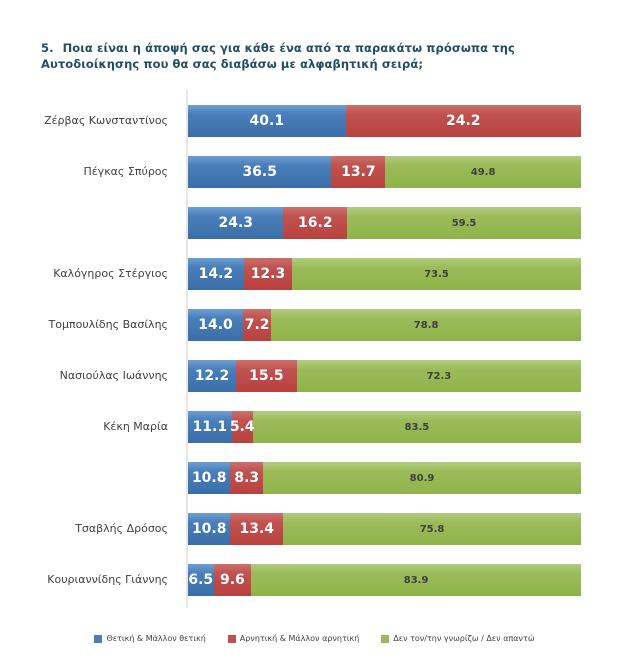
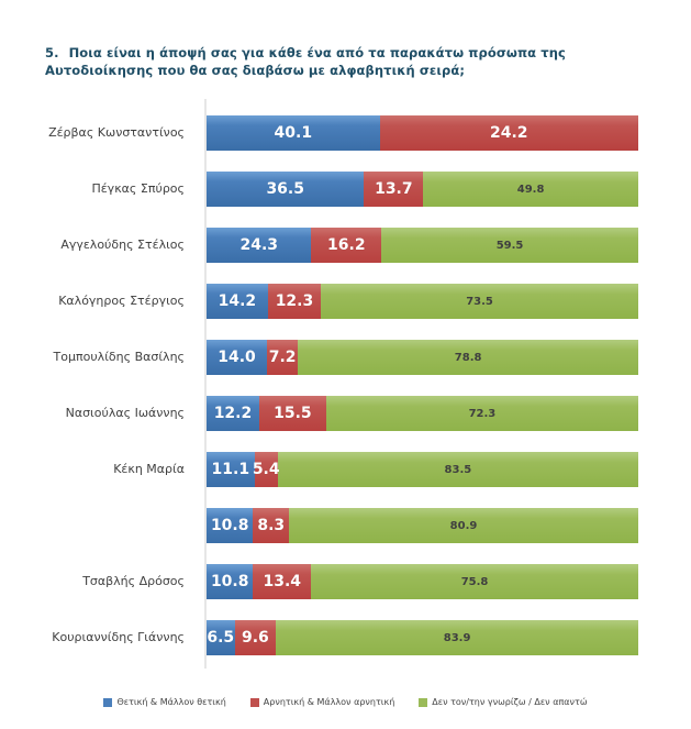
  5. Ποια είναι η άποψή σας για κάθε ένα από τα παρακάτω πρόσωπα της Αυτοδιοίκησης που θα σας διαβάσω με αλφαβητική σειρά;
  Ζέρβας Κωνσταντίνος
  Πέγκας Σπύρος
+ Αγγελούδης Στέλιος
  Καλόγηρος Στέργιος
  Τομπουλίδης Βασίλης
  Νασιούλας Ιωάννης
  Κέκη Μαρία
  Τσαβλής Δρόσος
  Κουριαννίδης Γιάννης
  40.1
  24.2
  36.5
  13.7
  49.8
  24.3
  16.2
  59.5
  14.2
  12.3
  73.5
  14.0
  7.2
  78.8
  12.2
  15.5
  72.3
  11.1
  5.4
  83.5
  10.8
  8.3
  80.9
  10.8
  13.4
  75.8
  6.5
  9.6
  83.9
  Θετική & Μάλλον θετική
  Αρνητική & Μάλλον αρνητική
  Δεν τον/την γνωρίζω / Δεν απαντώ
